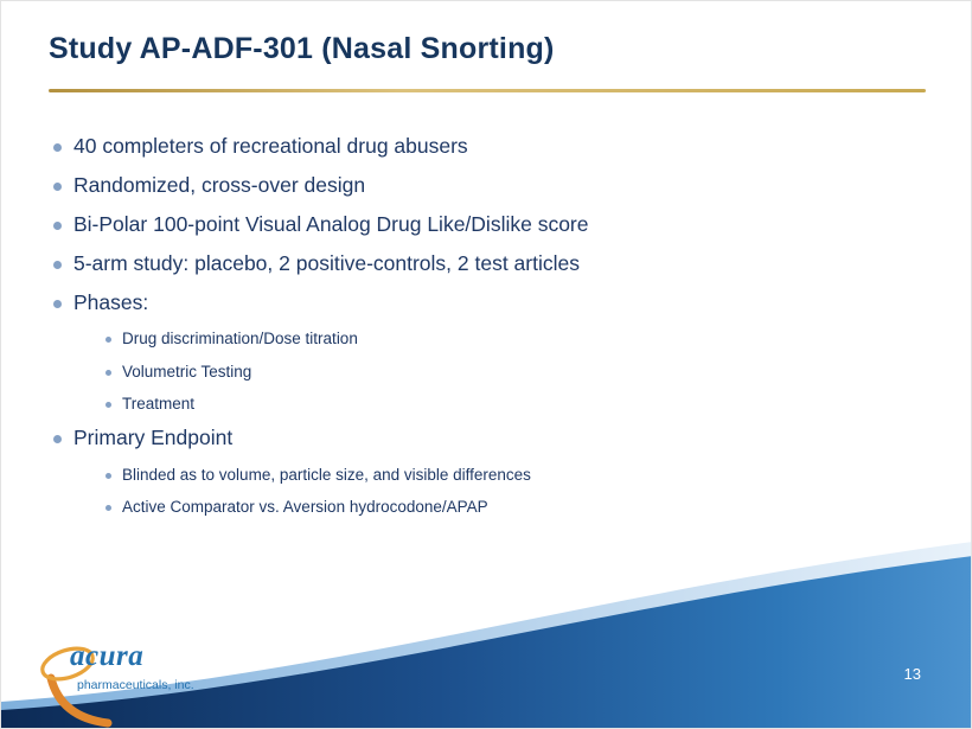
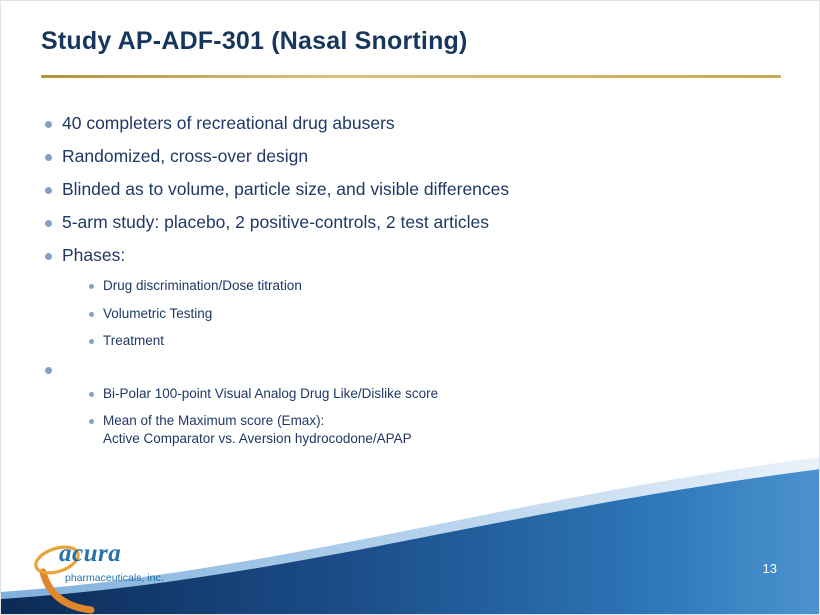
  Study AP-ADF-301 (Nasal Snorting)
  40 completers of recreational drug abusers
  Randomized, cross-over design
- Bi-Polar 100-point Visual Analog Drug Like/Dislike score
+ Blinded as to volume, particle size, and visible differences
  5-arm study: placebo, 2 positive-controls, 2 test articles
  Phases:
  Drug discrimination/Dose titration
  Volumetric Testing
  Treatment
- Primary Endpoint
- Blinded as to volume, particle size, and visible differences
+ Bi-Polar 100-point Visual Analog Drug Like/Dislike score
+ Mean of the Maximum score (Emax):
  Active Comparator vs. Aversion hydrocodone/APAP
  acura
  pharmaceuticals, inc.
  13
